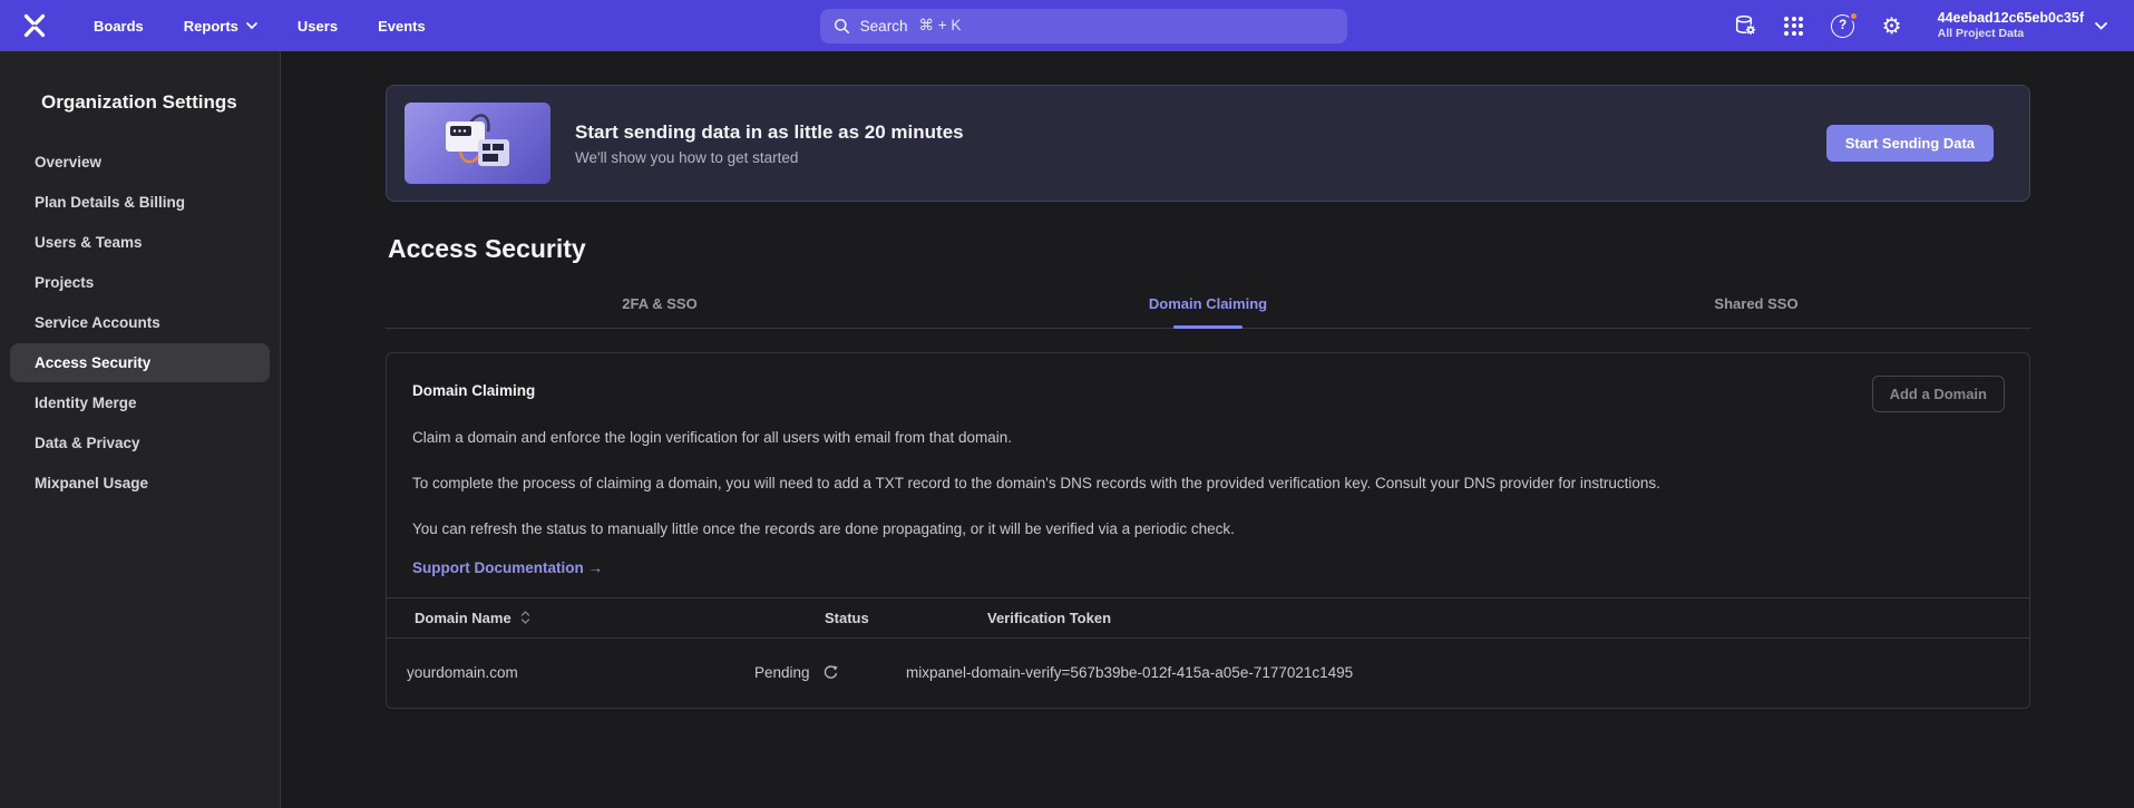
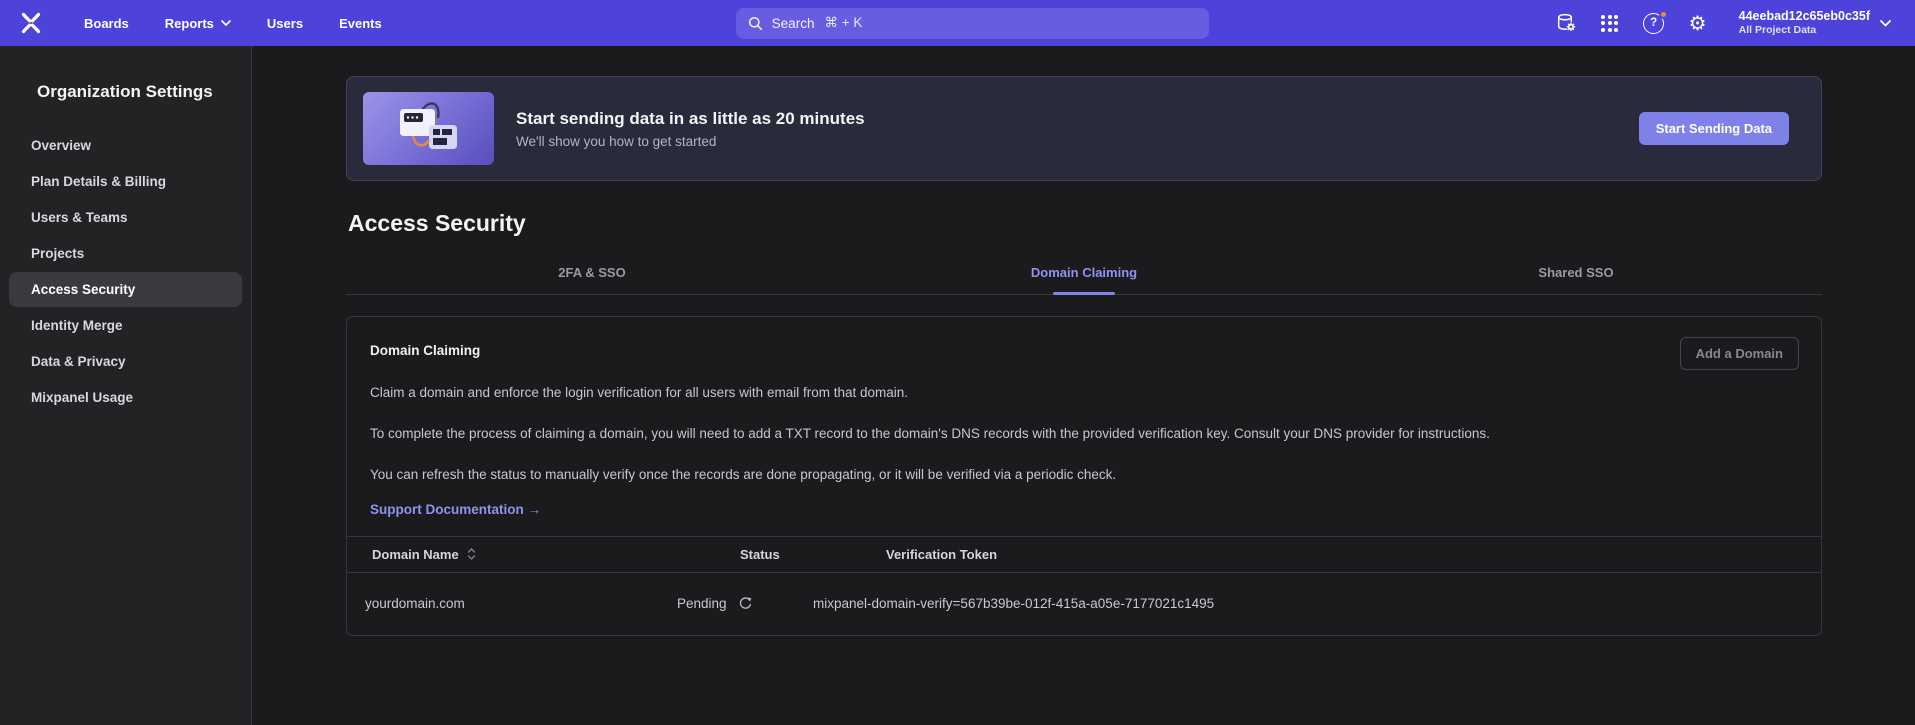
  Boards
  Reports
  Users
  Events
  Search
  ⌘ + K
  ?
  ⚙
  44eebad12c65eb0c35f
  All Project Data
  Organization Settings
  Overview
  Plan Details & Billing
  Users & Teams
  Projects
- Service Accounts
  Access Security
  Identity Merge
  Data & Privacy
  Mixpanel Usage
  Start sending data in as little as 20 minutes
  We'll show you how to get started
  Start Sending Data
  Access Security
  2FA & SSO
  Domain Claiming
  Shared SSO
  Domain Claiming
  Add a Domain
  Claim a domain and enforce the login verification for all users with email from that domain.
  To complete the process of claiming a domain, you will need to add a TXT record to the domain's DNS records with the provided verification key. Consult your DNS provider for instructions.
- You can refresh the status to manually little once the records are done propagating, or it will be verified via a periodic check.
+ You can refresh the status to manually verify once the records are done propagating, or it will be verified via a periodic check.
  Support Documentation →
  Domain Name
  Status
  Verification Token
  yourdomain.com
  Pending
  mixpanel-domain-verify=567b39be-012f-415a-a05e-7177021c1495
